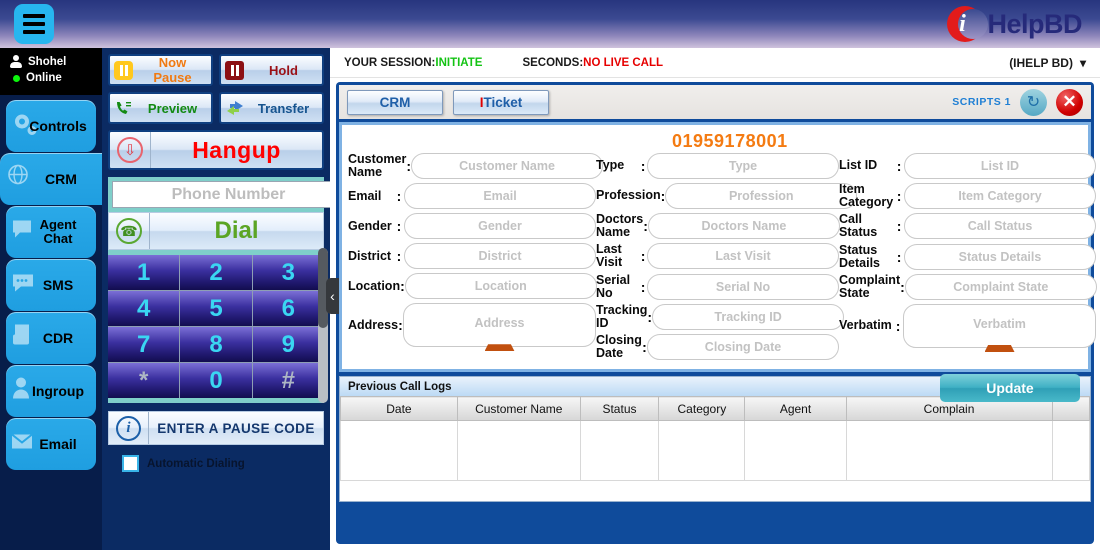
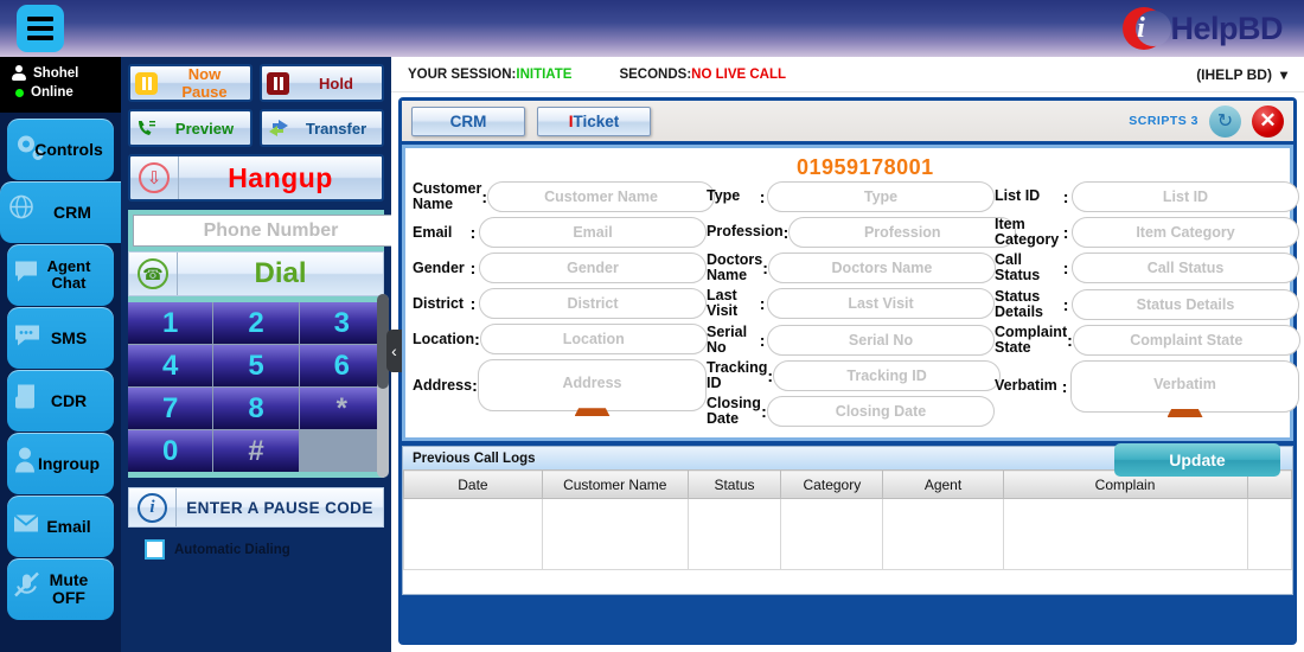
  i
  HelpBD
  Shohel
  Online
  Controls
  CRM
  Agent
  Chat
  SMS
  CDR
  Ingroup
  Email
+ Mute
+ OFF
  Now Pause
  Hold
  Preview
  Transfer
  ⇩
  Hangup
  Phone Number
  ☎
  Dial
  1
  2
  3
  4
  5
  6
  7
  8
- 9
  *
  0
  #
  i
  ENTER A PAUSE CODE
  Automatic Dialing
  ‹
  YOUR SESSION:INITIATE
  SECONDS:NO LIVE CALL
  (IHELP BD)
  ▾
  CRM
  I
  Ticket
- SCRIPTS 1
+ SCRIPTS 3
  ↻
  ✕
  01959178001
  Customer Name
  :
  Customer Name
  Email
  :
  Email
  Gender
  :
  Gender
  District
  :
  District
  Location
  :
  Location
  Address
  :
  Address
  Type
  :
  Type
  Profession
  :
  Profession
  Doctors Name
  :
  Doctors Name
  Last Visit
  :
  Last Visit
  Serial No
  :
  Serial No
  Tracking ID
  :
  Tracking ID
  Closing Date
  :
  Closing Date
  List ID
  :
  List ID
  Item Category
  :
  Item Category
  Call Status
  :
  Call Status
  Status Details
  :
  Status Details
  Complaint State
  :
  Complaint State
  Verbatim
  :
  Verbatim
  Update
  Previous Call Logs
  Date	Customer Name	Status	Category	Agent	Complain
